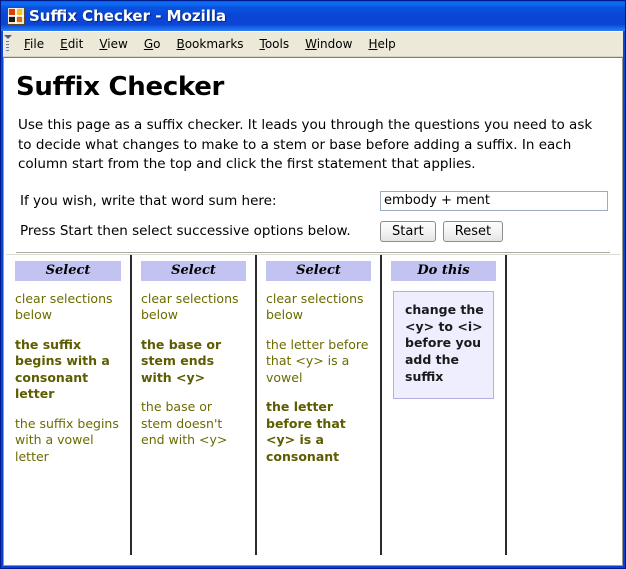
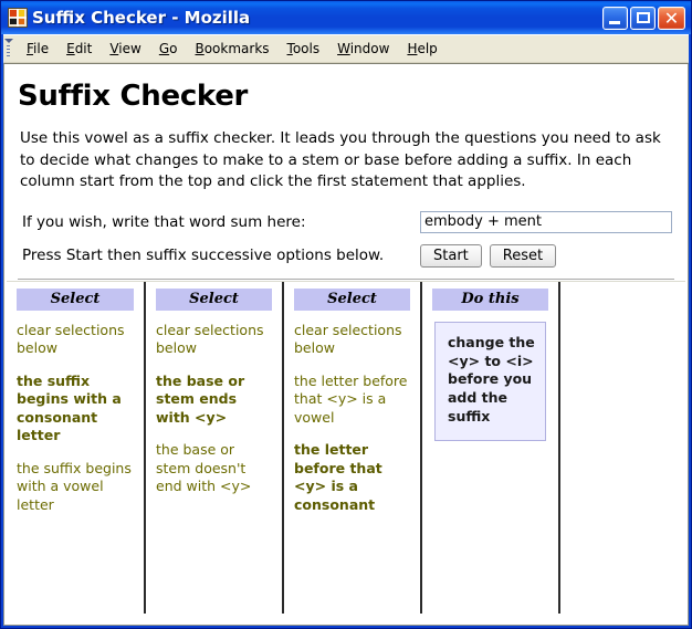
  Suffix Checker - Mozilla
+ ✕
  File
  Edit
  View
  Go
  Bookmarks
  Tools
  Window
  Help
  Suffix Checker
- Use this page as a suffix checker. It leads you through the questions you need to ask to decide what changes to make to a stem or base before adding a suffix. In each column start from the top and click the first statement that applies.
+ Use this vowel as a suffix checker. It leads you through the questions you need to ask to decide what changes to make to a stem or base before adding a suffix. In each column start from the top and click the first statement that applies.
  If you wish, write that word sum here:
  embody + ment
- Press Start then select successive options below.
+ Press Start then suffix successive options below.
  Start
  Reset
  Select
  clear selections below
  the suffix begins with a consonant letter
  the suffix begins with a vowel letter
  Select
  clear selections below
  the base or stem ends with <y>
  the base or stem doesn't end with <y>
  Select
  clear selections below
  the letter before that <y> is a vowel
  the letter before that <y> is a consonant
  Do this
  change the <y> to <i> before you add the suffix
